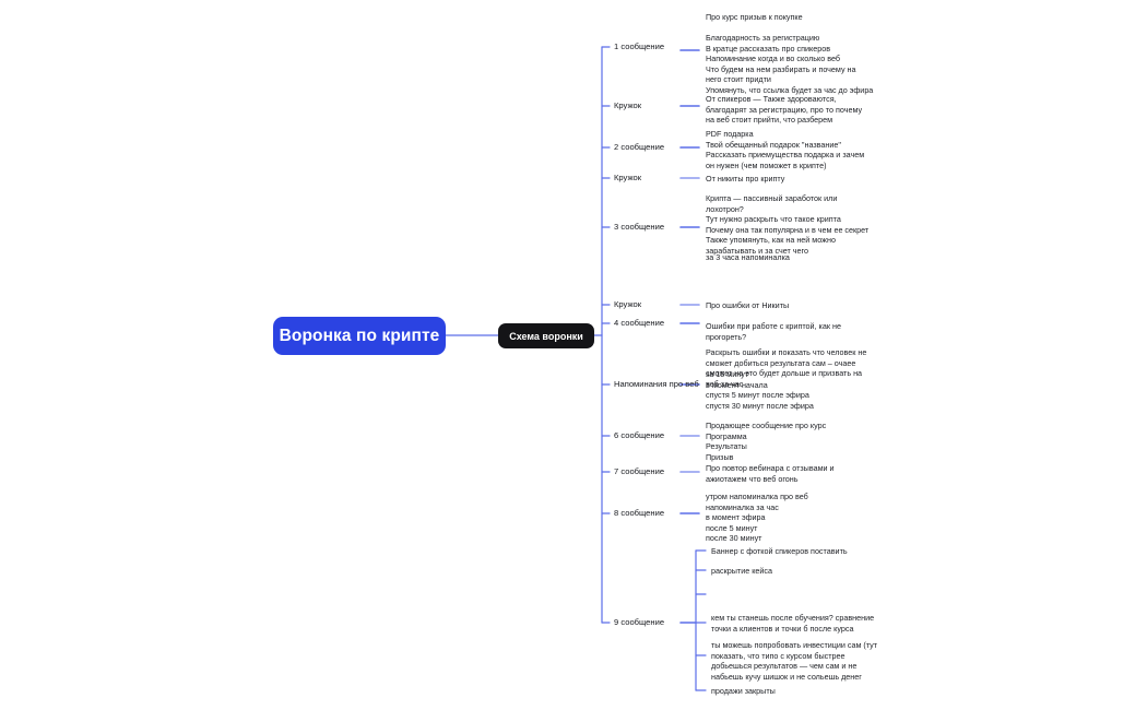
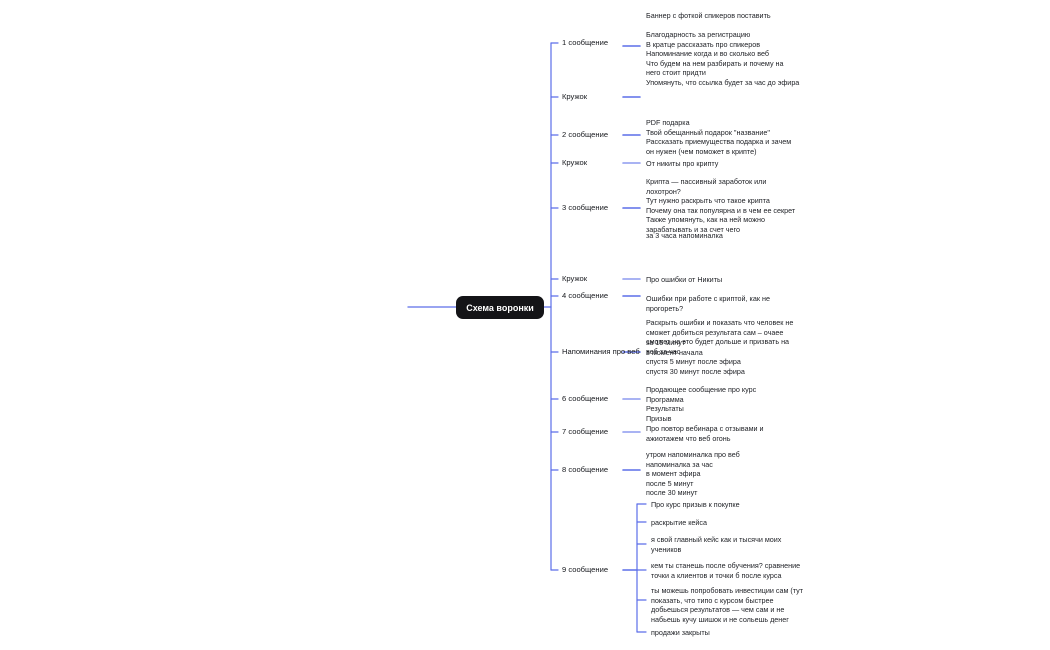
- Воронка по крипте
  Схема воронки
  1 сообщение
  Кружок
  2 сообщение
  Кружок
  3 сообщение
  Кружок
  4 сообщение
  Напоминания про веб
  6 сообщение
  7 сообщение
  8 сообщение
  9 сообщение
- Про курс призыв к покупке
+ Баннер с фоткой спикеров поставить
  Благодарность за регистрацию
  В кратце рассказать про спикеров
  Напоминание когда и во сколько веб
  Что будем на нем разбирать и почему на
  него стоит придти
  Упомянуть, что ссылка будет за час до эфира
- От спикеров — Также здороваются,
- благодарят за регистрацию, про то почему
- на веб стоит прийти, что разберем
  PDF подарка
  Твой обещанный подарок "название"
  Рассказать приемущества подарка и зачем
  он нужен (чем поможет в крипте)
  От никиты про крипту
  Крипта — пассивный заработок или
  лохотрон?
  Тут нужно раскрыть что такое крипта
  Почему она так популярна и в чем ее секрет
  Также упомянуть, как на ней можно
  зарабатывать и за счет чего
  за 3 часа напоминалка
  Про ошибки от Никиты
  Ошибки при работе с криптой, как не
  прогореть?
  Раскрыть ошибки и показать что человек не
  сможет добиться результата сам – очаее
  сможет но это будет дольше и призвать на
  веб за час
  за 15 минут
  в момент начала
  спустя 5 минут после эфира
  спустя 30 минут после эфира
  Продающее сообщение про курс
  Программа
  Результаты
  Призыв
  Про повтор вебинара с отзывами и
  ажиотажем что веб огонь
  утром напоминалка про веб
  напоминалка за час
  в момент эфира
  после 5 минут
  после 30 минут
- Баннер с фоткой спикеров поставить
+ Про курс призыв к покупке
  раскрытие кейса
+ я свой главный кейс как и тысячи моих
+ учеников
  кем ты станешь после обучения? сравнение
  точки а клиентов и точки б после курса
  ты можешь попробовать инвестиции сам (тут
  показать, что типо с курсом быстрее
  добьешься результатов — чем сам и не
  набьешь кучу шишок и не сольешь денег
  продажи закрыты
